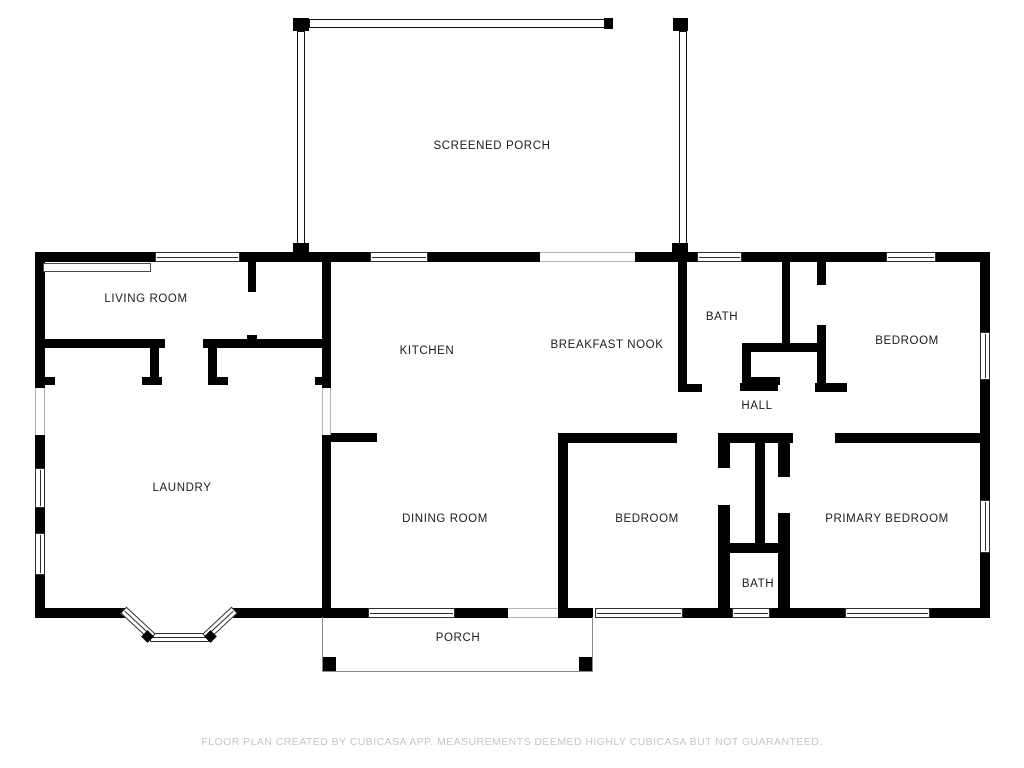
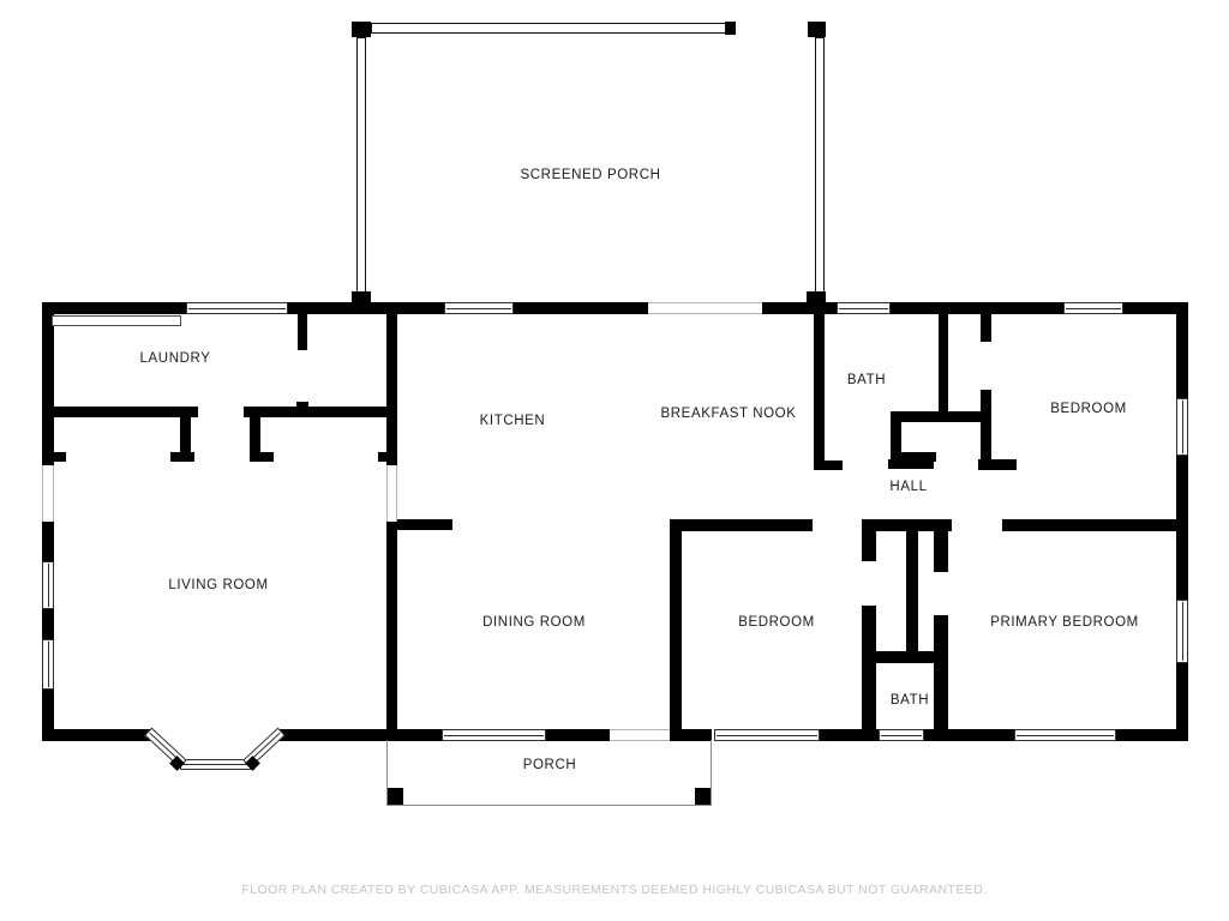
  SCREENED PORCH
- LIVING ROOM
+ LAUNDRY
  KITCHEN
  BREAKFAST NOOK
  BATH
  BEDROOM
  HALL
- LAUNDRY
+ LIVING ROOM
  DINING ROOM
  BEDROOM
  PRIMARY BEDROOM
  BATH
  PORCH
  FLOOR PLAN CREATED BY CUBICASA APP. MEASUREMENTS DEEMED HIGHLY CUBICASA BUT NOT GUARANTEED.
